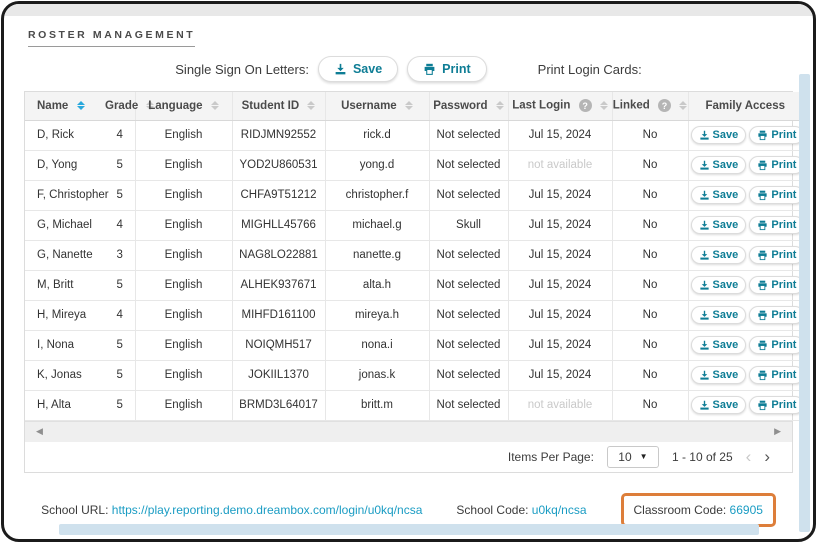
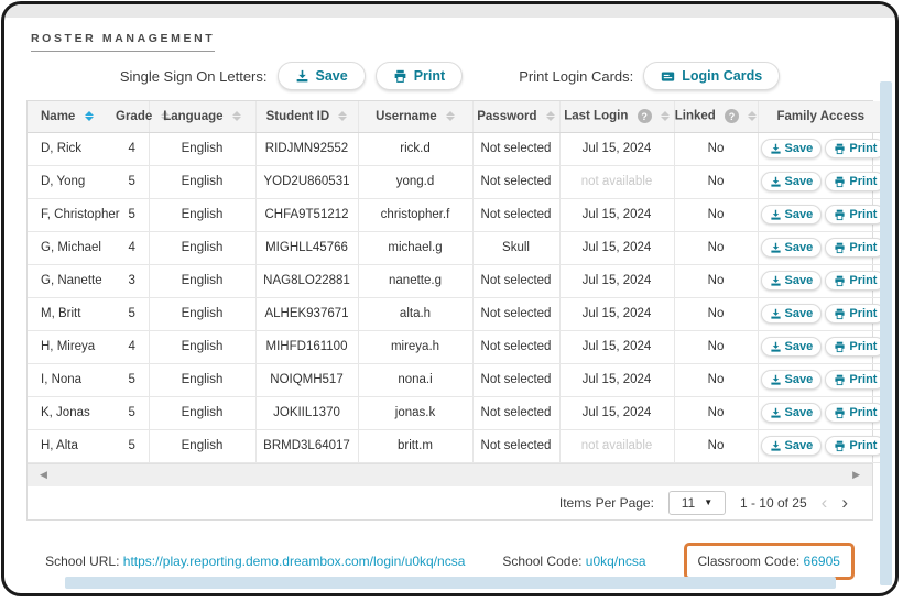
  ROSTER MANAGEMENT
  Single Sign On Letters:
  Save
  Print
  Print Login Cards:
+ Login Cards
  Name	Grade	Language	Student ID	Username	Password	Last Login ?	Linked ?	Family Access
  D, Rick	4	English	RIDJMN92552	rick.d	Not selected	Jul 15, 2024	No	Save Print
  D, Yong	5	English	YOD2U860531	yong.d	Not selected	not available	No	Save Print
  F, Christopher	5	English	CHFA9T51212	christopher.f	Not selected	Jul 15, 2024	No	Save Print
  G, Michael	4	English	MIGHLL45766	michael.g	Skull	Jul 15, 2024	No	Save Print
  G, Nanette	3	English	NAG8LO22881	nanette.g	Not selected	Jul 15, 2024	No	Save Print
  M, Britt	5	English	ALHEK937671	alta.h	Not selected	Jul 15, 2024	No	Save Print
  H, Mireya	4	English	MIHFD161100	mireya.h	Not selected	Jul 15, 2024	No	Save Print
  I, Nona	5	English	NOIQMH517	nona.i	Not selected	Jul 15, 2024	No	Save Print
  K, Jonas	5	English	JOKIIL1370	jonas.k	Not selected	Jul 15, 2024	No	Save Print
  H, Alta	5	English	BRMD3L64017	britt.m	Not selected	not available	No	Save Print
  ◀
  ▶
  Items Per Page:
- 10
+ 11
  ▼
  1 - 10 of 25
  ‹
  ›
  School URL: https://play.reporting.demo.dreambox.com/login/u0kq/ncsa
  School Code: u0kq/ncsa
  Classroom Code: 66905
